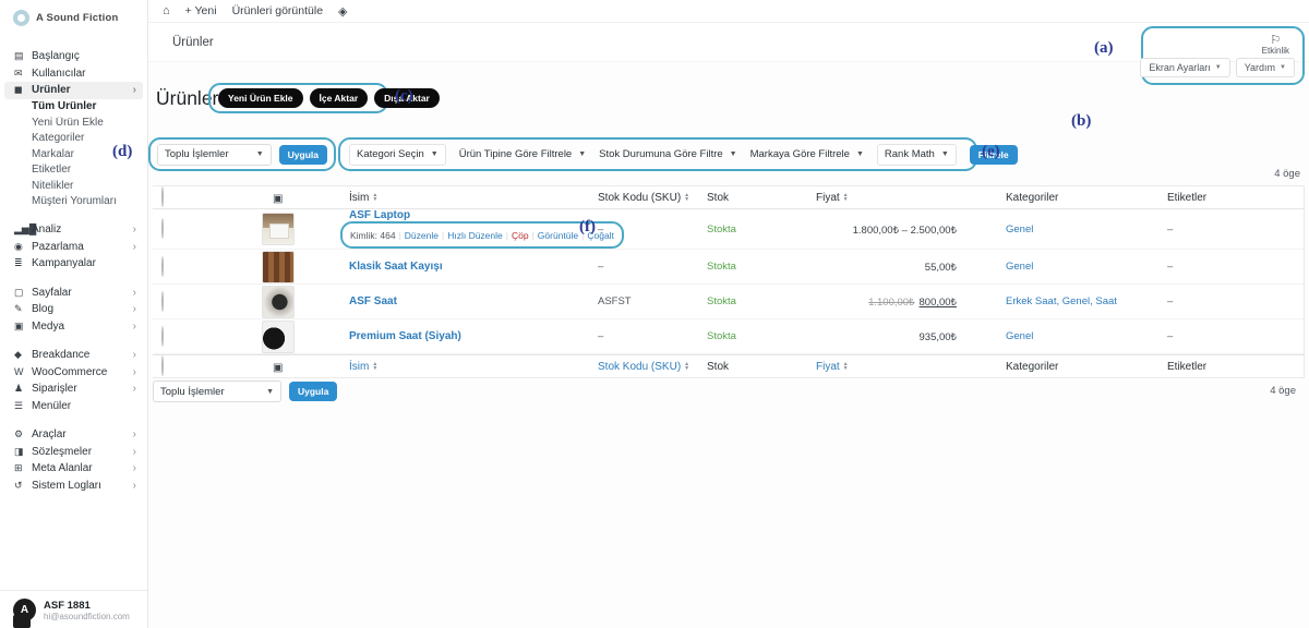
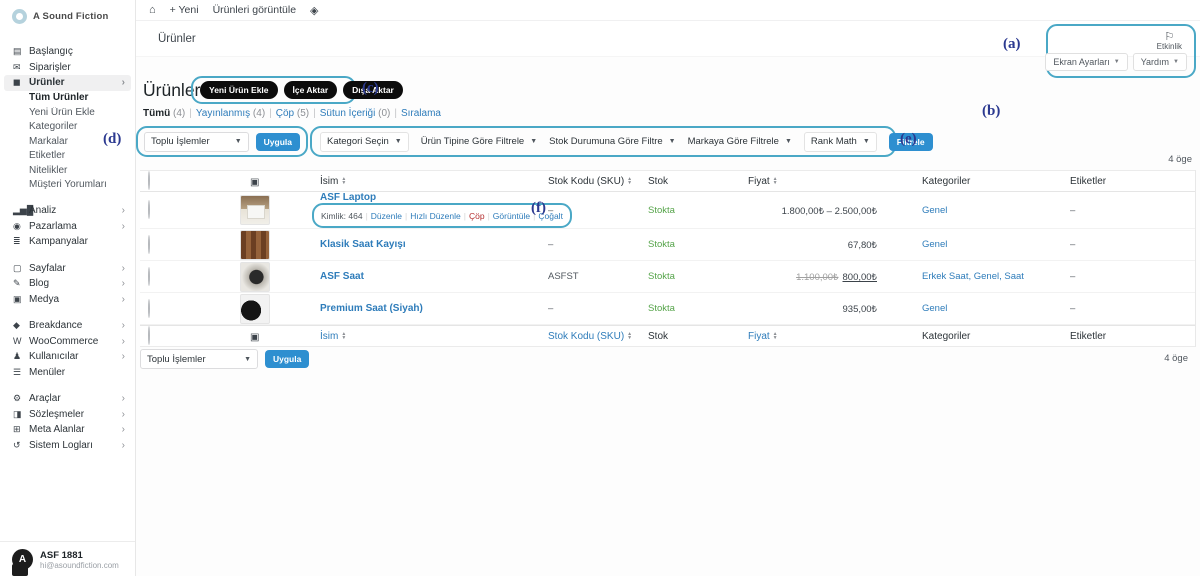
  A Sound Fiction
  ▤
  Başlangıç
  ✉
- Kullanıcılar
+ Siparişler
  ◼
  Ürünler
  ›
  Tüm Ürünler
  Yeni Ürün Ekle
  Kategoriler
  Markalar
  Etiketler
  Nitelikler
  Müşteri Yorumları
  Analiz
  ›
  ◉
  Pazarlama
  ›
  ≣
  Kampanyalar
  ▢
  Sayfalar
  ›
  ✎
  Blog
  ›
  ▣
  Medya
  ›
  ◆
  Breakdance
  ›
  W
  WooCommerce
  ›
  ♟
- Siparişler
+ Kullanıcılar
  ›
  ☰
  Menüler
  ⚙
  Araçlar
  ›
  ◨
  Sözleşmeler
  ›
  ⊞
  Meta Alanlar
  ›
  ↺
  Sistem Logları
  ›
  A
  ASF 1881
  hi@asoundfiction.com
  ⌂
  + Yeni
  Ürünleri görüntüle
  ◈
  Ürünler
  ⚐
  Etkinlik
  Ekran Ayarları
  Yardım
  Ürünler
  Yeni Ürün Ekle
  İçe Aktar
  Dışa Aktar
+ Tümü (4) | Yayınlanmış (4) | Çöp (5) | Sütun İçeriği (0) | Sıralama
  Toplu İşlemler
  Uygula
  Kategori Seçin
  Ürün Tipine Göre Filtrele
  Stok Durumuna Göre Filtre
  Markaya Göre Filtrele
  Rank Math
  Filtrele
  4 öge
  ▣
  İsim
  Stok Kodu (SKU)
  Stok
  Fiyat
  Kategoriler
  Etiketler
  ASF Laptop
  Kimlik: 464 | Düzenle Hızlı Düzenle Çöp | Görüntüle | Çoğalt
  –
  Stokta
  1.800,00₺ – 2.500,00₺
  Genel
  –
  Klasik Saat Kayışı
  –
  Stokta
- 55,00₺
+ 67,80₺
  Genel
  –
  ASF Saat
  ASFST
  Stokta
  1.100,00₺ 800,00₺
  Erkek Saat, Genel, Saat
  –
  Premium Saat (Siyah)
  –
  Stokta
  935,00₺
  Genel
  –
  ▣
  İsim
  Stok Kodu (SKU)
  Stok
  Fiyat
  Kategoriler
  Etiketler
  Toplu İşlemler
  Uygula
  4 öge
  (a)
  (b)
  (c)
  (d)
  (e)
  (f)
